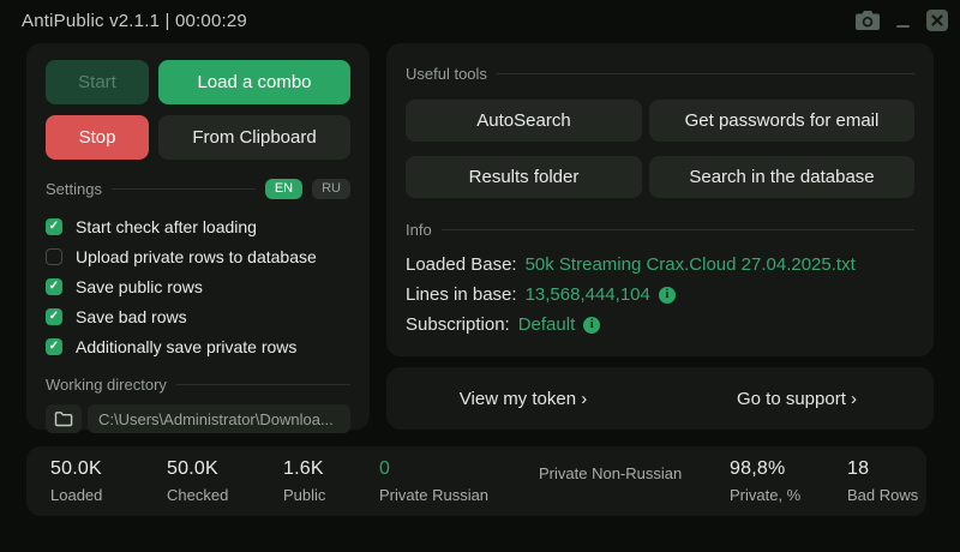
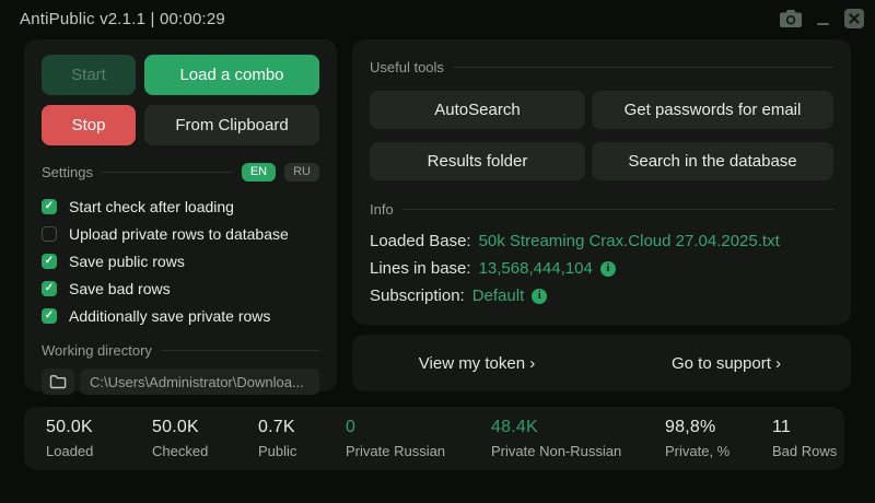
  AntiPublic v2.1.1 | 00:00:29
  Start
  Load a combo
  Stop
  From Clipboard
  Settings
  EN
  RU
  Start check after loading
  Upload private rows to database
  Save public rows
  Save bad rows
  Additionally save private rows
  Working directory
  C:\Users\Administrator\Downloa...
  Useful tools
  AutoSearch
  Get passwords for email
  Results folder
  Search in the database
  Info
  Loaded Base:
  50k Streaming Crax.Cloud 27.04.2025.txt
  Lines in base:
  13,568,444,104
  Subscription:
  Default
  View my token ›
  Go to support ›
  50.0K
  Loaded
  50.0K
  Checked
- 1.6K
+ 0.7K
  Public
  0
  Private Russian
+ 48.4K
  Private Non-Russian
  98,8%
  Private, %
- 18
+ 11
  Bad Rows
